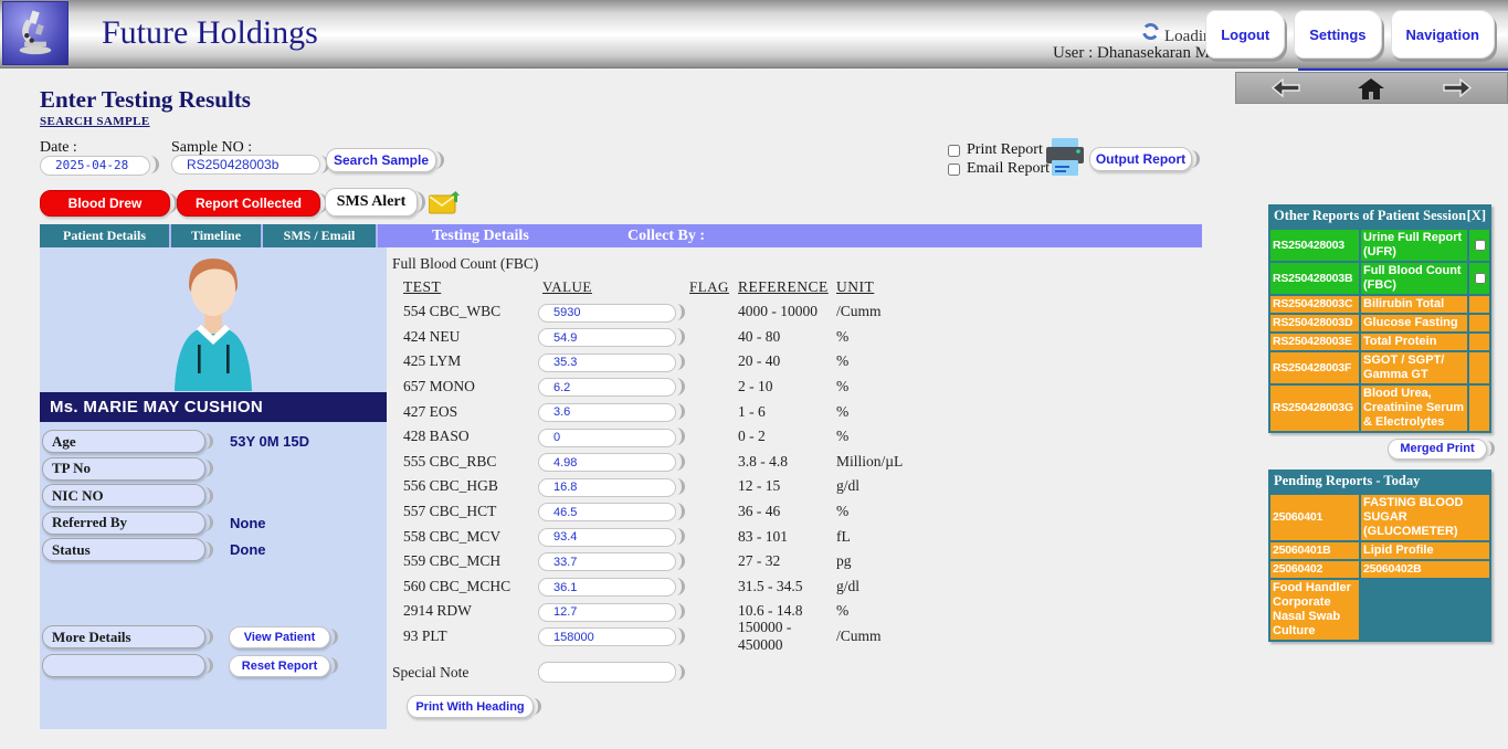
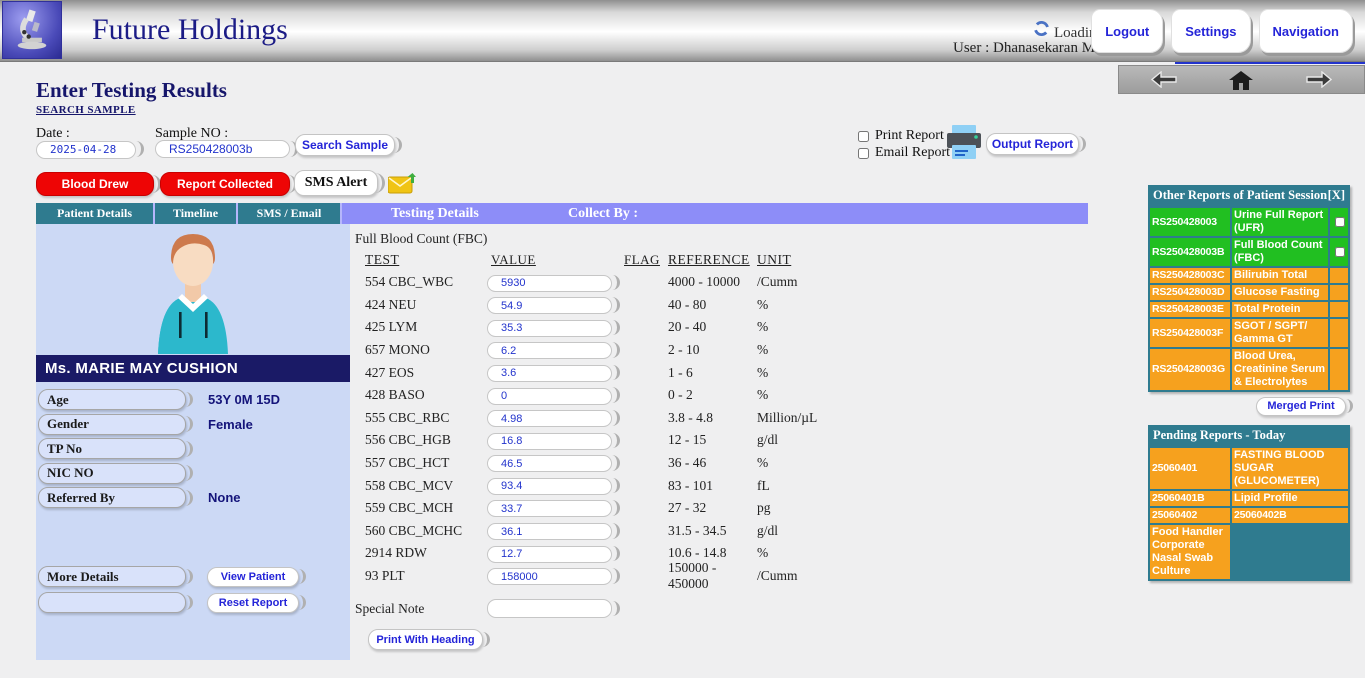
  Future Holdings
  User : Dhanasekaran M
  Logout
  Settings
  Navigation
  Enter Testing Results
  SEARCH SAMPLE
  Date :
  2025-04-28
  Sample NO :
  RS250428003b
  Search Sample
  Print Report
  Email Report
  Output Report
  Blood Drew
  Report Collected
  SMS Alert
  Patient Details
  Timeline
  SMS / Email
  Testing Details
  Collect By :
  Ms. MARIE MAY CUSHION
  Age
  53Y 0M 15D
+ Gender
+ Female
  TP No
  NIC NO
  Referred By
  None
- Status
- Done
  More Details
  View Patient
  Reset Report
  Full Blood Count (FBC)
  TEST
  VALUE
  FLAG
  REFERENCE
  UNIT
  554 CBC_WBC
  5930
  4000 - 10000
  /Cumm
  424 NEU
  54.9
  40 - 80
  %
  425 LYM
  35.3
  20 - 40
  %
  657 MONO
  6.2
  2 - 10
  %
  427 EOS
  3.6
  1 - 6
  %
  428 BASO
  0
  0 - 2
  %
  555 CBC_RBC
  4.98
  3.8 - 4.8
  Million/µL
  556 CBC_HGB
  16.8
  12 - 15
  g/dl
  557 CBC_HCT
  46.5
  36 - 46
  %
  558 CBC_MCV
  93.4
  83 - 101
  fL
  559 CBC_MCH
  33.7
  27 - 32
  pg
  560 CBC_MCHC
  36.1
  31.5 - 34.5
  g/dl
  2914 RDW
  12.7
  10.6 - 14.8
  %
  93 PLT
  158000
  150000 - 450000
  /Cumm
  Special Note
  Print With Heading
  Other Reports of Patient Session
  [X]
  RS250428003
  Urine Full Report (UFR)
  RS250428003B
  Full Blood Count (FBC)
  RS250428003C
  Bilirubin Total
  RS250428003D
  Glucose Fasting
  RS250428003E
  Total Protein
  RS250428003F
  SGOT / SGPT/ Gamma GT
  RS250428003G
  Blood Urea, Creatinine Serum & Electrolytes
  Merged Print
  Pending Reports - Today
  25060401
  FASTING BLOOD SUGAR (GLUCOMETER)
  25060401B
  Lipid Profile
  25060402
  25060402B
  Food Handler Corporate Nasal Swab Culture
